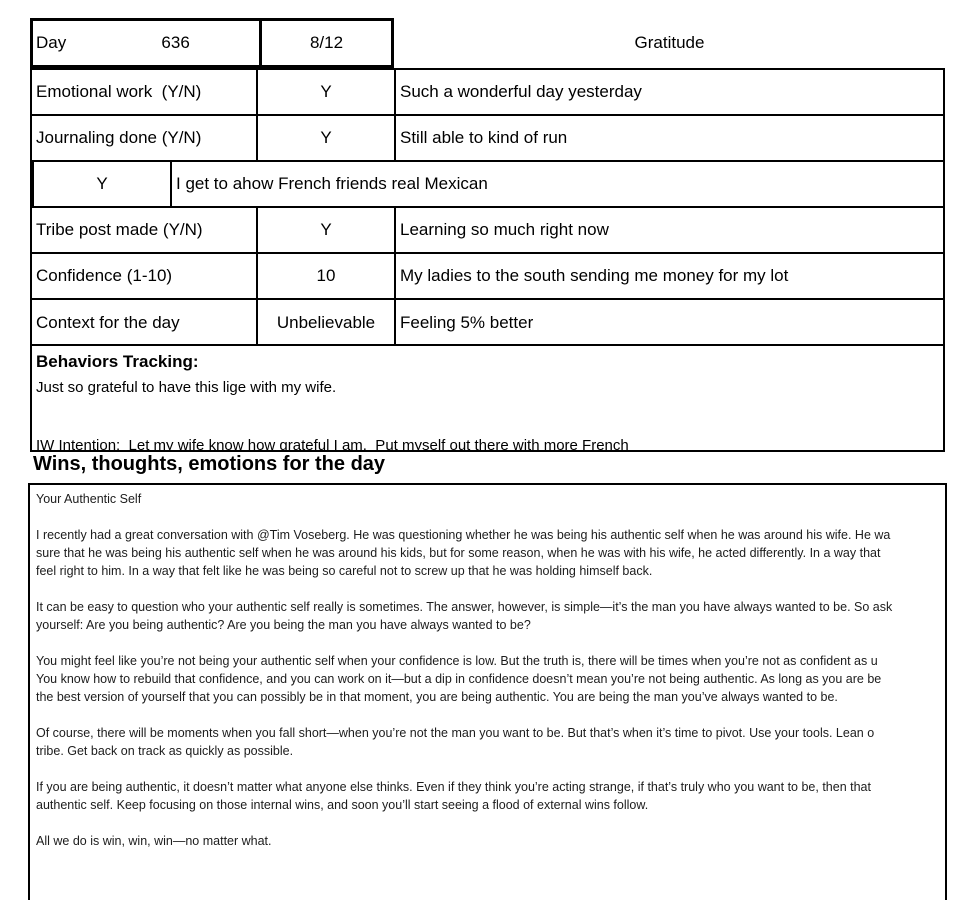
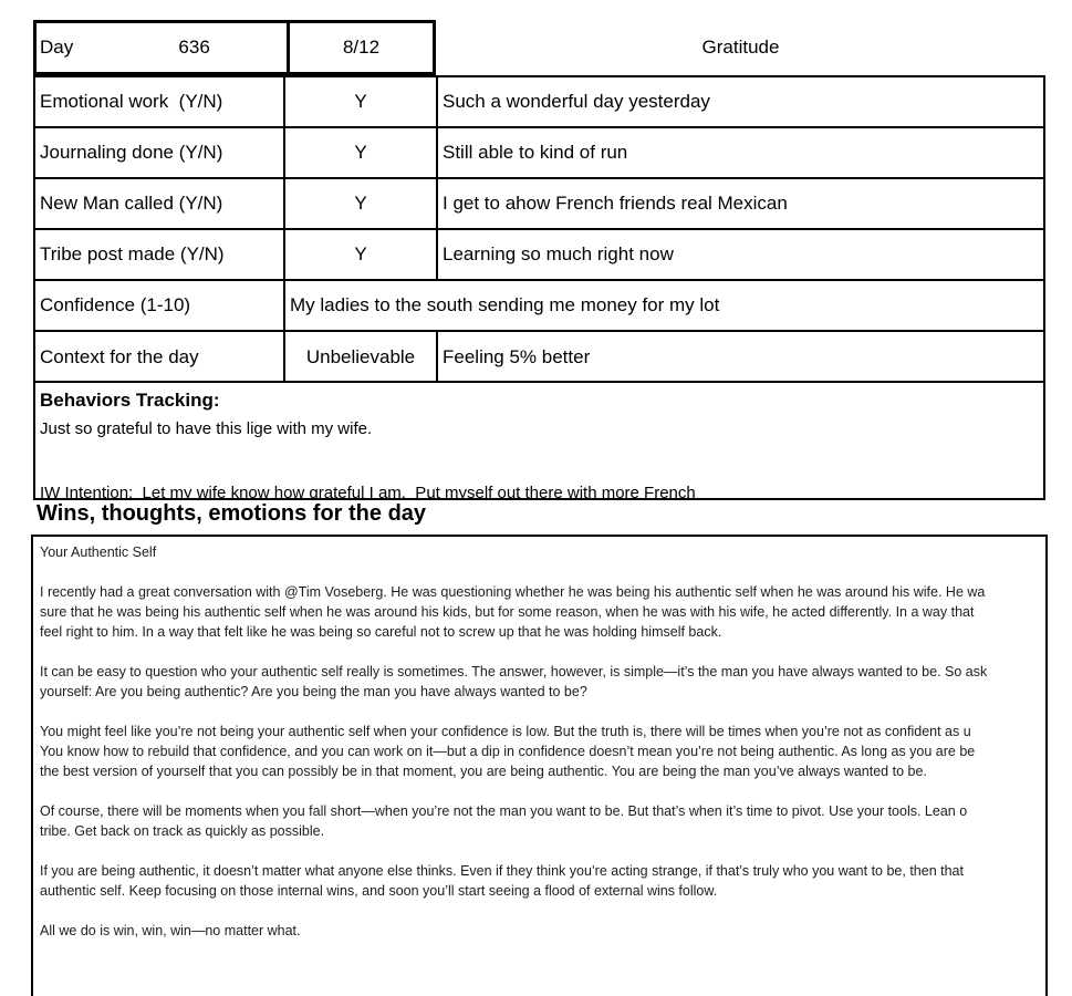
  Day
  636
  8/12
  Gratitude
  Emotional work (Y/N)
  Y
  Such a wonderful day yesterday
  Journaling done (Y/N)
  Y
  Still able to kind of run
+ New Man called (Y/N)
  Y
  I get to ahow French friends real Mexican
  Tribe post made (Y/N)
  Y
  Learning so much right now
  Confidence (1-10)
- 10
  My ladies to the south sending me money for my lot
  Context for the day
  Unbelievable
  Feeling 5% better
  Behaviors Tracking:
  Just so grateful to have this lige with my wife.
  IW Intention: Let my wife know how grateful I am. Put myself out there with more French
  Wins, thoughts, emotions for the day
  Your Authentic Self
  I recently had a great conversation with @Tim Voseberg. He was questioning whether he was being his authentic self when he was around his wife. He wa
  sure that he was being his authentic self when he was around his kids, but for some reason, when he was with his wife, he acted differently. In a way that
  feel right to him. In a way that felt like he was being so careful not to screw up that he was holding himself back.
  It can be easy to question who your authentic self really is sometimes. The answer, however, is simple—it’s the man you have always wanted to be. So ask
  yourself: Are you being authentic? Are you being the man you have always wanted to be?
  You might feel like you’re not being your authentic self when your confidence is low. But the truth is, there will be times when you’re not as confident as u
  You know how to rebuild that confidence, and you can work on it—but a dip in confidence doesn’t mean you’re not being authentic. As long as you are be
  the best version of yourself that you can possibly be in that moment, you are being authentic. You are being the man you’ve always wanted to be.
  Of course, there will be moments when you fall short—when you’re not the man you want to be. But that’s when it’s time to pivot. Use your tools. Lean o
  tribe. Get back on track as quickly as possible.
  If you are being authentic, it doesn’t matter what anyone else thinks. Even if they think you’re acting strange, if that’s truly who you want to be, then that
  authentic self. Keep focusing on those internal wins, and soon you’ll start seeing a flood of external wins follow.
  All we do is win, win, win—no matter what.
